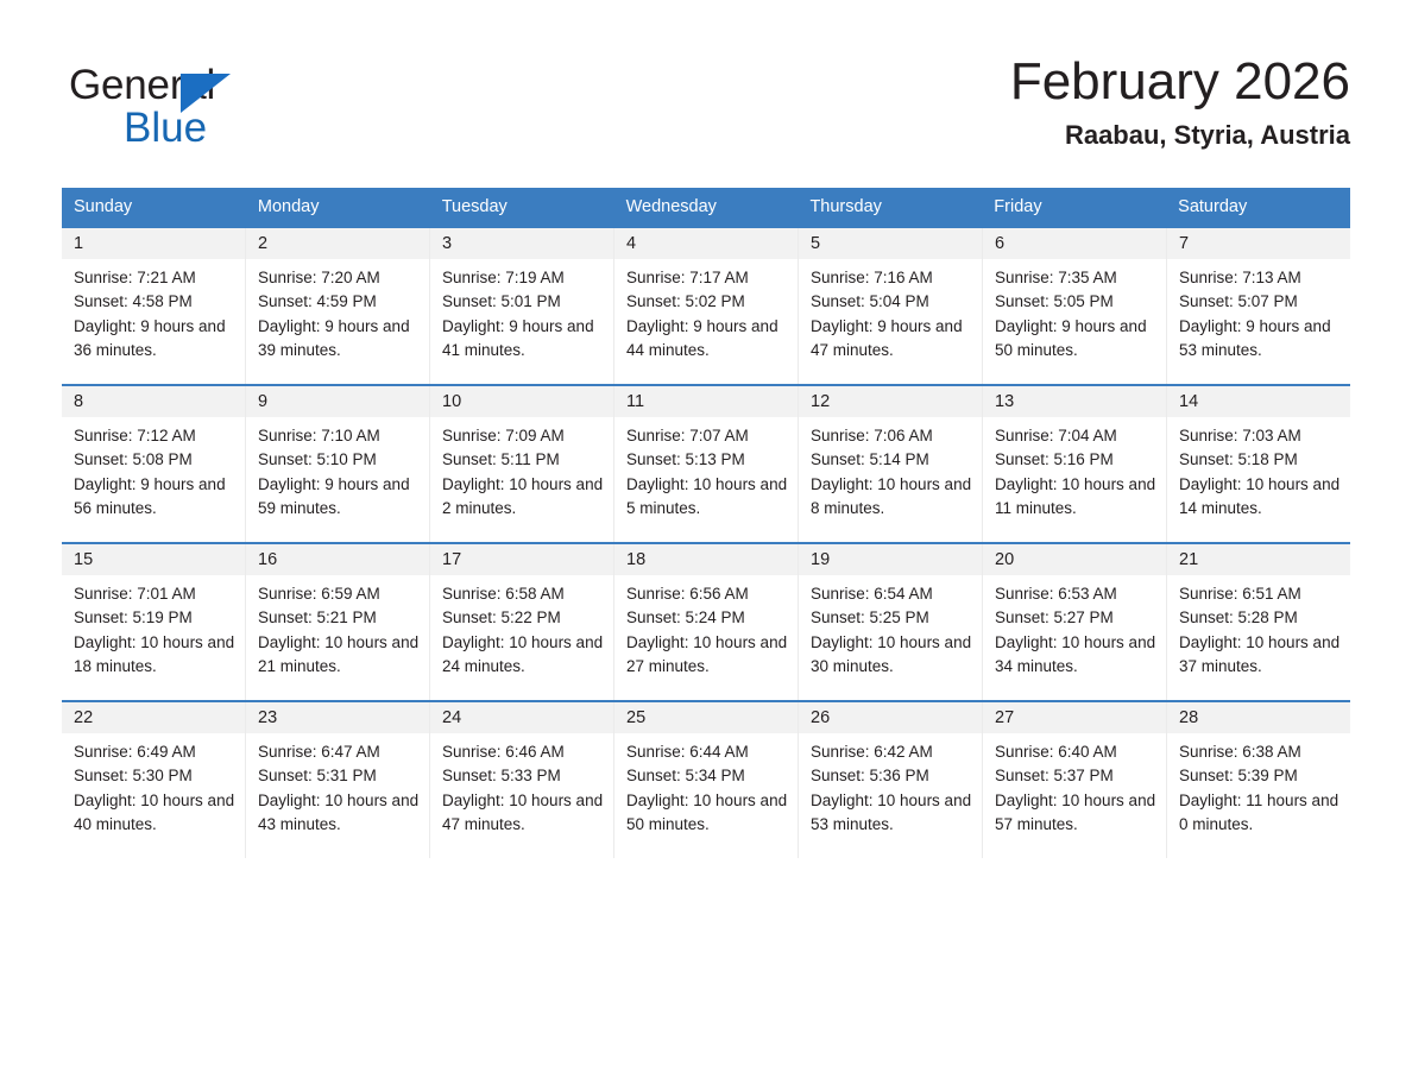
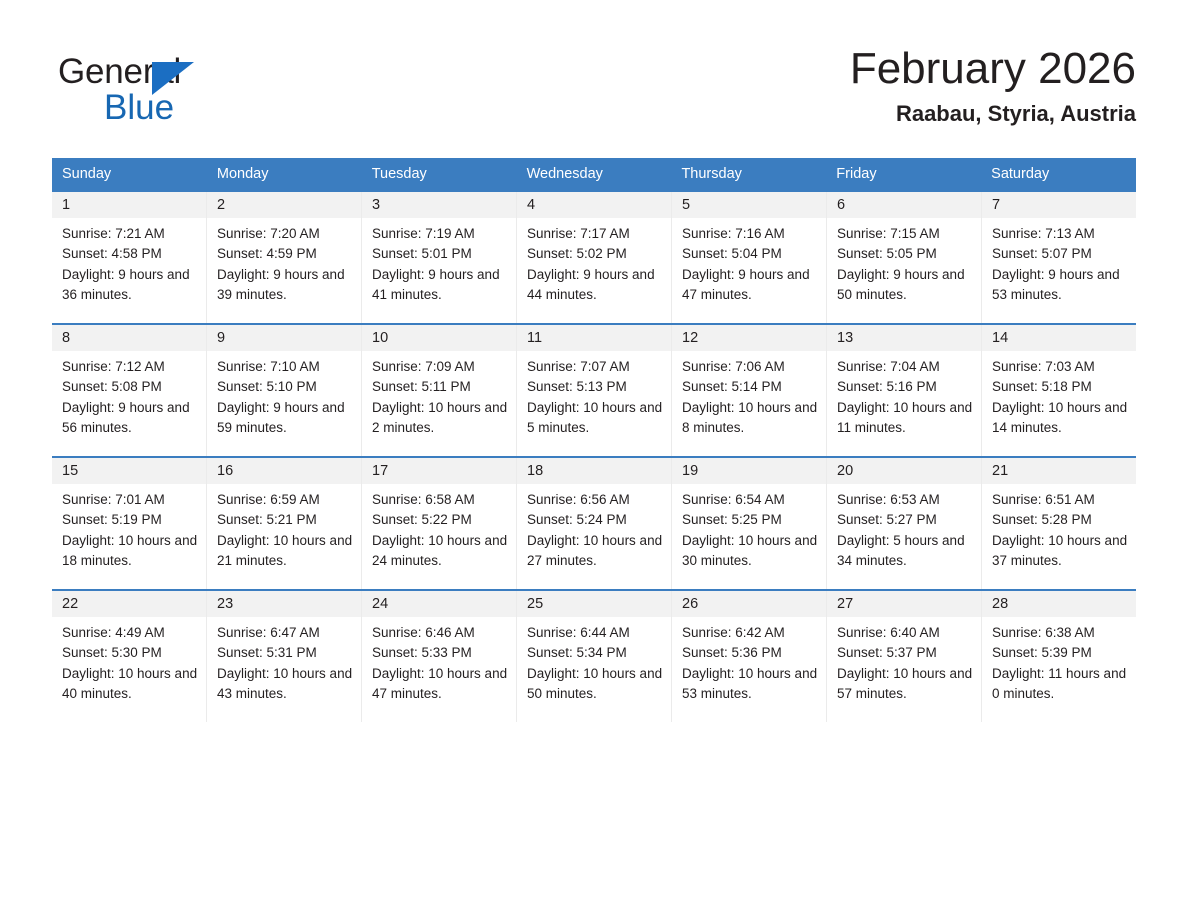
  General
  Blue
  February 2026
  Raabau, Styria, Austria
  Sunday
  Monday
  Tuesday
  Wednesday
  Thursday
  Friday
  Saturday
  1
  Sunrise: 7:21 AM
  Sunset: 4:58 PM
  Daylight: 9 hours and 36 minutes.
  2
  Sunrise: 7:20 AM
  Sunset: 4:59 PM
  Daylight: 9 hours and 39 minutes.
  3
  Sunrise: 7:19 AM
  Sunset: 5:01 PM
  Daylight: 9 hours and 41 minutes.
  4
  Sunrise: 7:17 AM
  Sunset: 5:02 PM
  Daylight: 9 hours and 44 minutes.
  5
  Sunrise: 7:16 AM
  Sunset: 5:04 PM
  Daylight: 9 hours and 47 minutes.
  6
- Sunrise: 7:35 AM
+ Sunrise: 7:15 AM
  Sunset: 5:05 PM
  Daylight: 9 hours and 50 minutes.
  7
  Sunrise: 7:13 AM
  Sunset: 5:07 PM
  Daylight: 9 hours and 53 minutes.
  8
  Sunrise: 7:12 AM
  Sunset: 5:08 PM
  Daylight: 9 hours and 56 minutes.
  9
  Sunrise: 7:10 AM
  Sunset: 5:10 PM
  Daylight: 9 hours and 59 minutes.
  10
  Sunrise: 7:09 AM
  Sunset: 5:11 PM
  Daylight: 10 hours and 2 minutes.
  11
  Sunrise: 7:07 AM
  Sunset: 5:13 PM
  Daylight: 10 hours and 5 minutes.
  12
  Sunrise: 7:06 AM
  Sunset: 5:14 PM
  Daylight: 10 hours and 8 minutes.
  13
  Sunrise: 7:04 AM
  Sunset: 5:16 PM
  Daylight: 10 hours and 11 minutes.
  14
  Sunrise: 7:03 AM
  Sunset: 5:18 PM
  Daylight: 10 hours and 14 minutes.
  15
  Sunrise: 7:01 AM
  Sunset: 5:19 PM
  Daylight: 10 hours and 18 minutes.
  16
  Sunrise: 6:59 AM
  Sunset: 5:21 PM
  Daylight: 10 hours and 21 minutes.
  17
  Sunrise: 6:58 AM
  Sunset: 5:22 PM
  Daylight: 10 hours and 24 minutes.
  18
  Sunrise: 6:56 AM
  Sunset: 5:24 PM
  Daylight: 10 hours and 27 minutes.
  19
  Sunrise: 6:54 AM
  Sunset: 5:25 PM
  Daylight: 10 hours and 30 minutes.
  20
  Sunrise: 6:53 AM
  Sunset: 5:27 PM
- Daylight: 10 hours and 34 minutes.
+ Daylight: 5 hours and 34 minutes.
  21
  Sunrise: 6:51 AM
  Sunset: 5:28 PM
  Daylight: 10 hours and 37 minutes.
  22
- Sunrise: 6:49 AM
+ Sunrise: 4:49 AM
  Sunset: 5:30 PM
  Daylight: 10 hours and 40 minutes.
  23
  Sunrise: 6:47 AM
  Sunset: 5:31 PM
  Daylight: 10 hours and 43 minutes.
  24
  Sunrise: 6:46 AM
  Sunset: 5:33 PM
  Daylight: 10 hours and 47 minutes.
  25
  Sunrise: 6:44 AM
  Sunset: 5:34 PM
  Daylight: 10 hours and 50 minutes.
  26
  Sunrise: 6:42 AM
  Sunset: 5:36 PM
  Daylight: 10 hours and 53 minutes.
  27
  Sunrise: 6:40 AM
  Sunset: 5:37 PM
  Daylight: 10 hours and 57 minutes.
  28
  Sunrise: 6:38 AM
  Sunset: 5:39 PM
  Daylight: 11 hours and 0 minutes.
